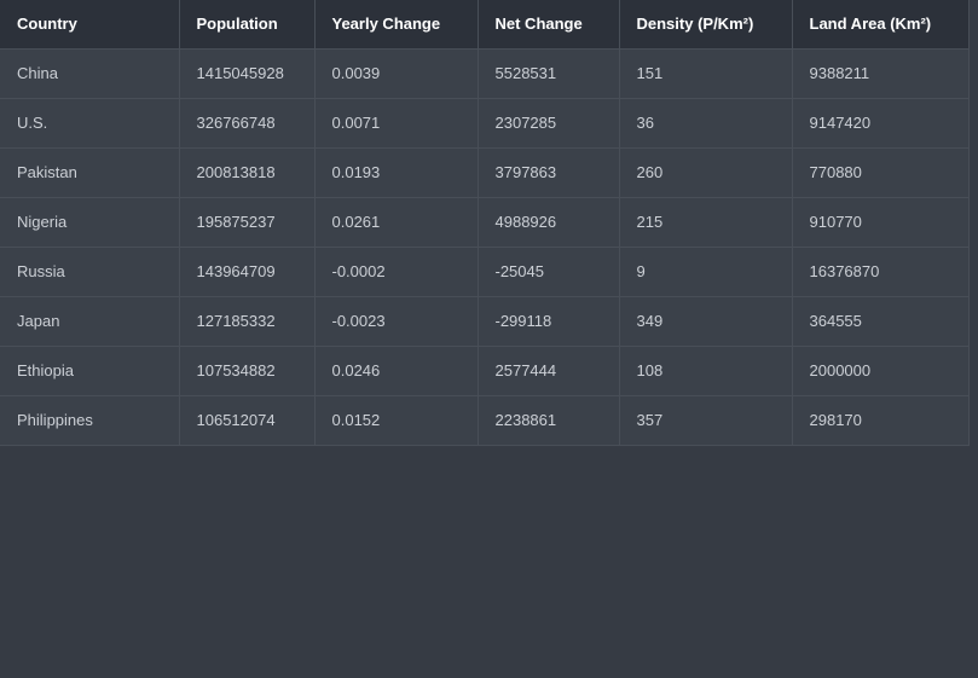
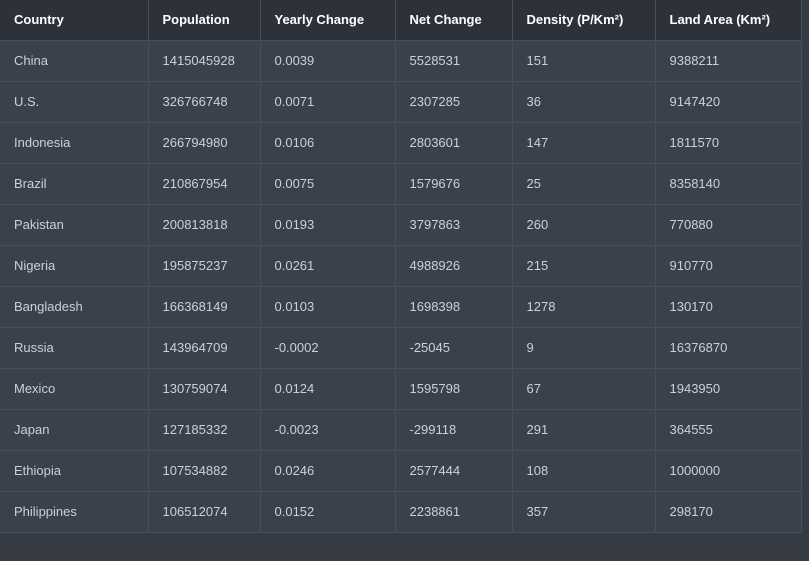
  Country	Population	Yearly Change	Net Change	Density (P/Km²)	Land Area (Km²)
  China	1415045928	0.0039	5528531	151	9388211
  U.S.	326766748	0.0071	2307285	36	9147420
+ Indonesia	266794980	0.0106	2803601	147	1811570
+ Brazil	210867954	0.0075	1579676	25	8358140
  Pakistan	200813818	0.0193	3797863	260	770880
  Nigeria	195875237	0.0261	4988926	215	910770
+ Bangladesh	166368149	0.0103	1698398	1278	130170
  Russia	143964709	-0.0002	-25045	9	16376870
+ Mexico	130759074	0.0124	1595798	67	1943950
- Japan	127185332	-0.0023	-299118	349	364555
+ Japan	127185332	-0.0023	-299118	291	364555
- Ethiopia	107534882	0.0246	2577444	108	2000000
+ Ethiopia	107534882	0.0246	2577444	108	1000000
  Philippines	106512074	0.0152	2238861	357	298170
